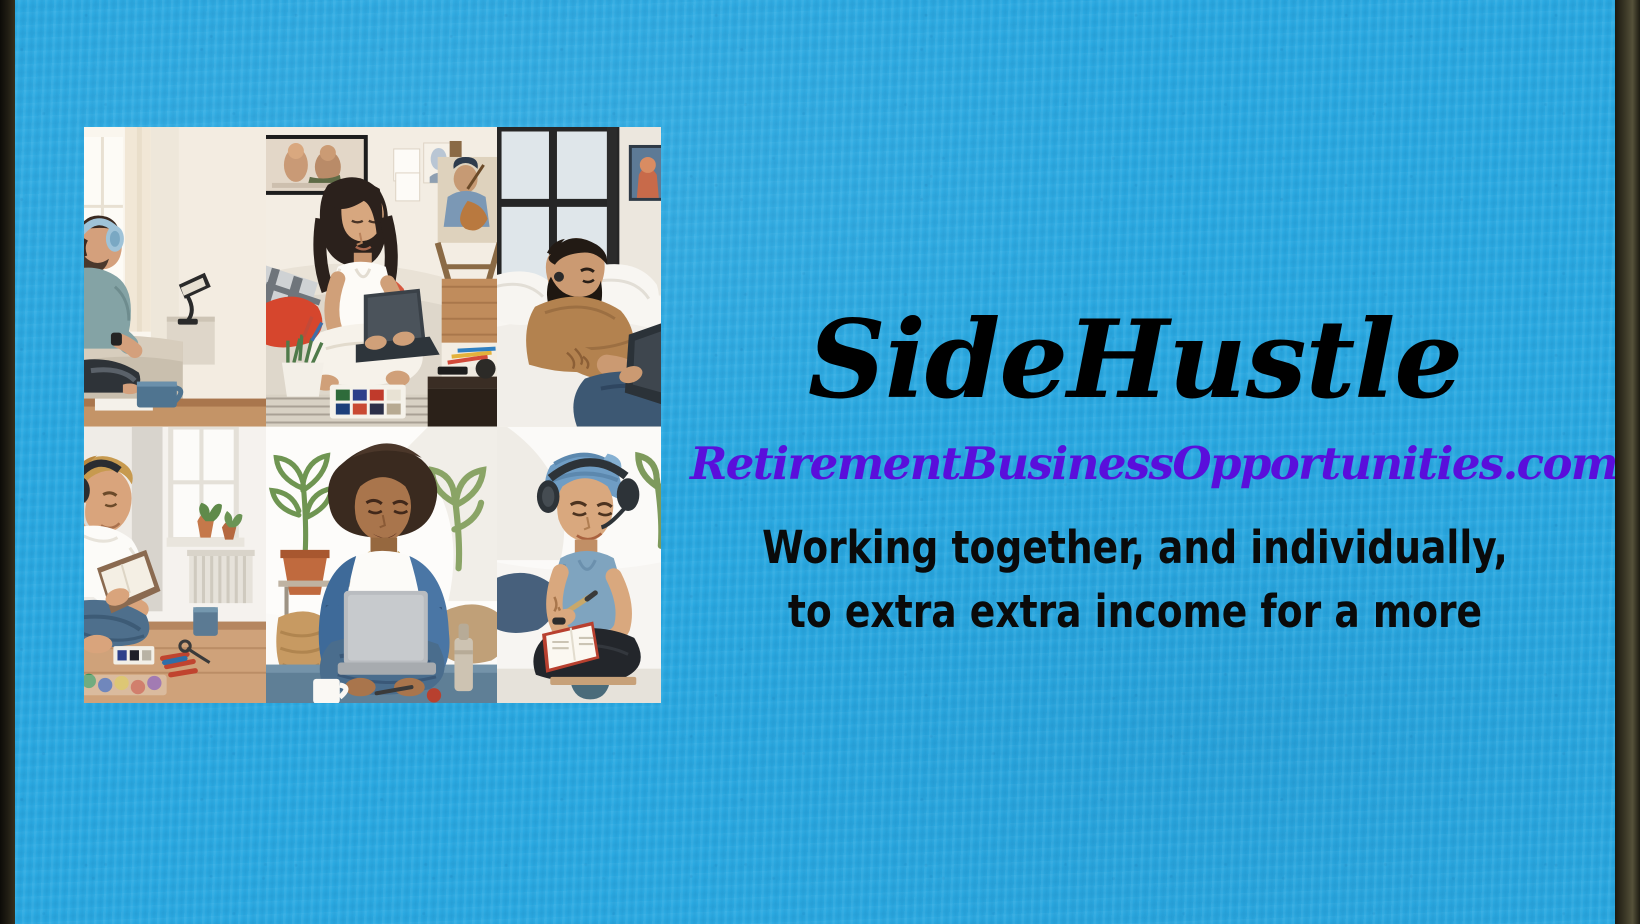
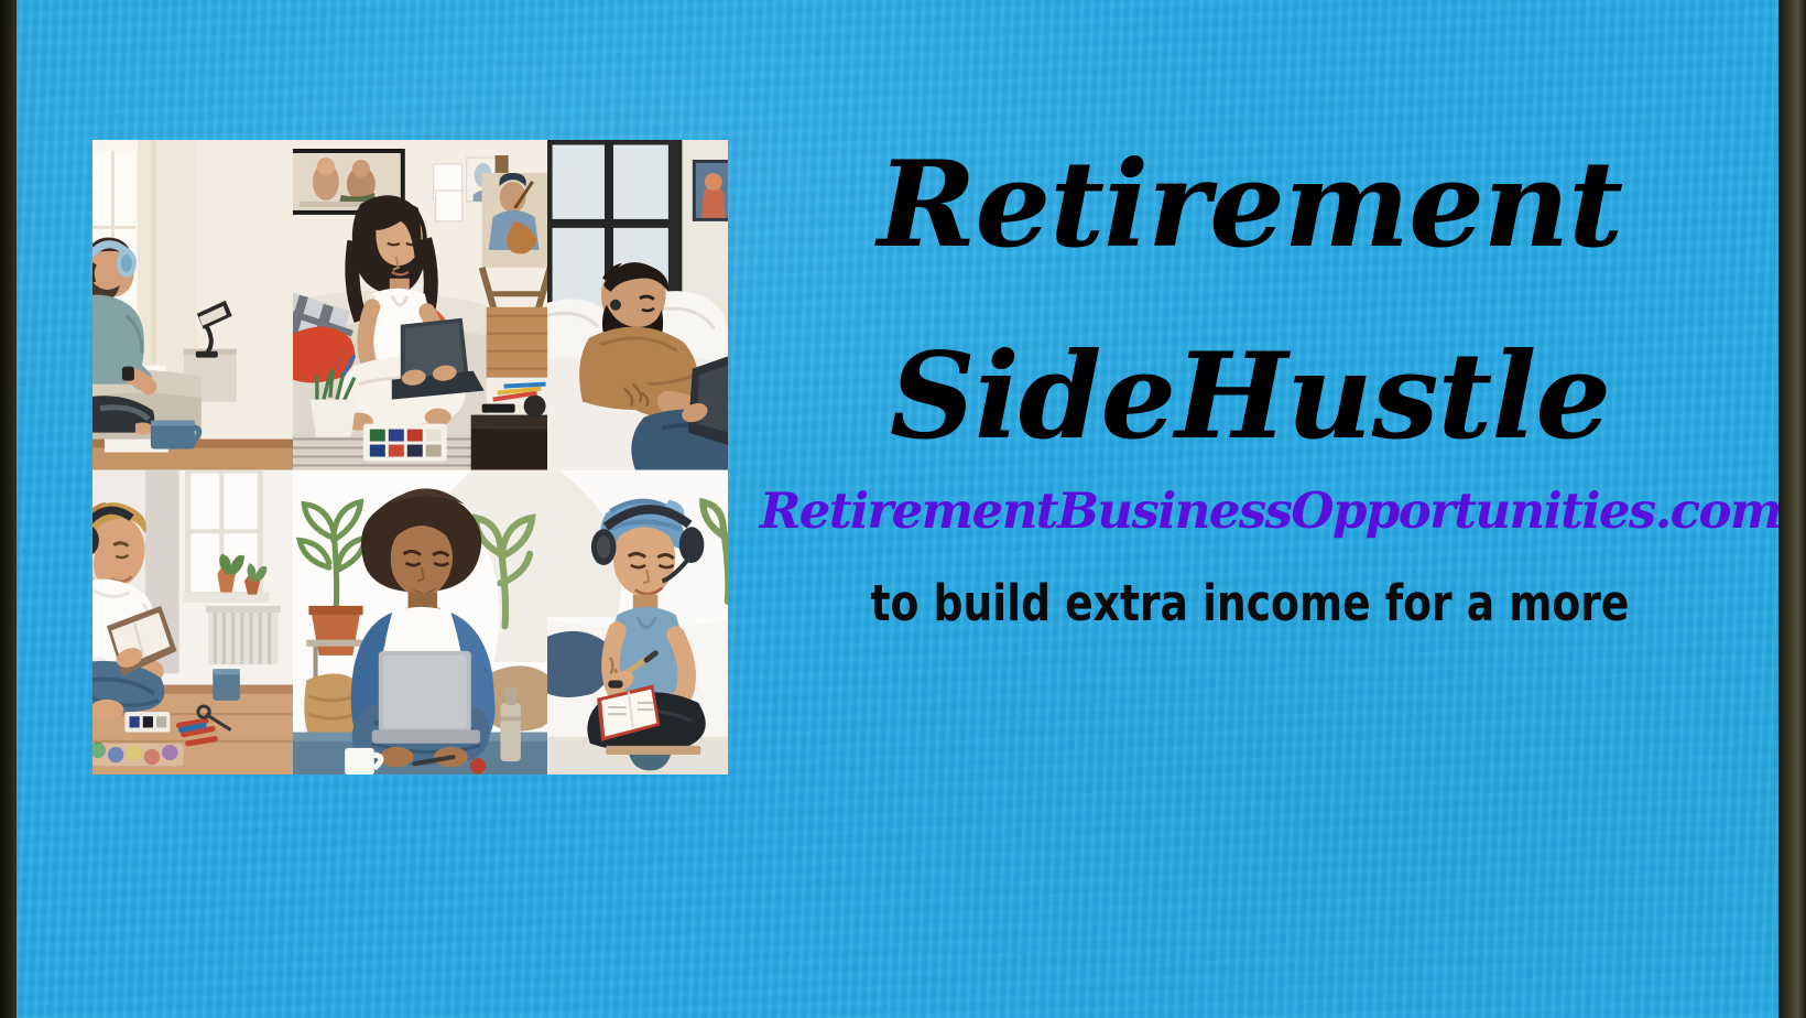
+ Retirement
  SideHustle
  RetirementBusinessOpportunities.com
- Working together, and individually,
- to extra extra income for a more
+ to build extra income for a more
